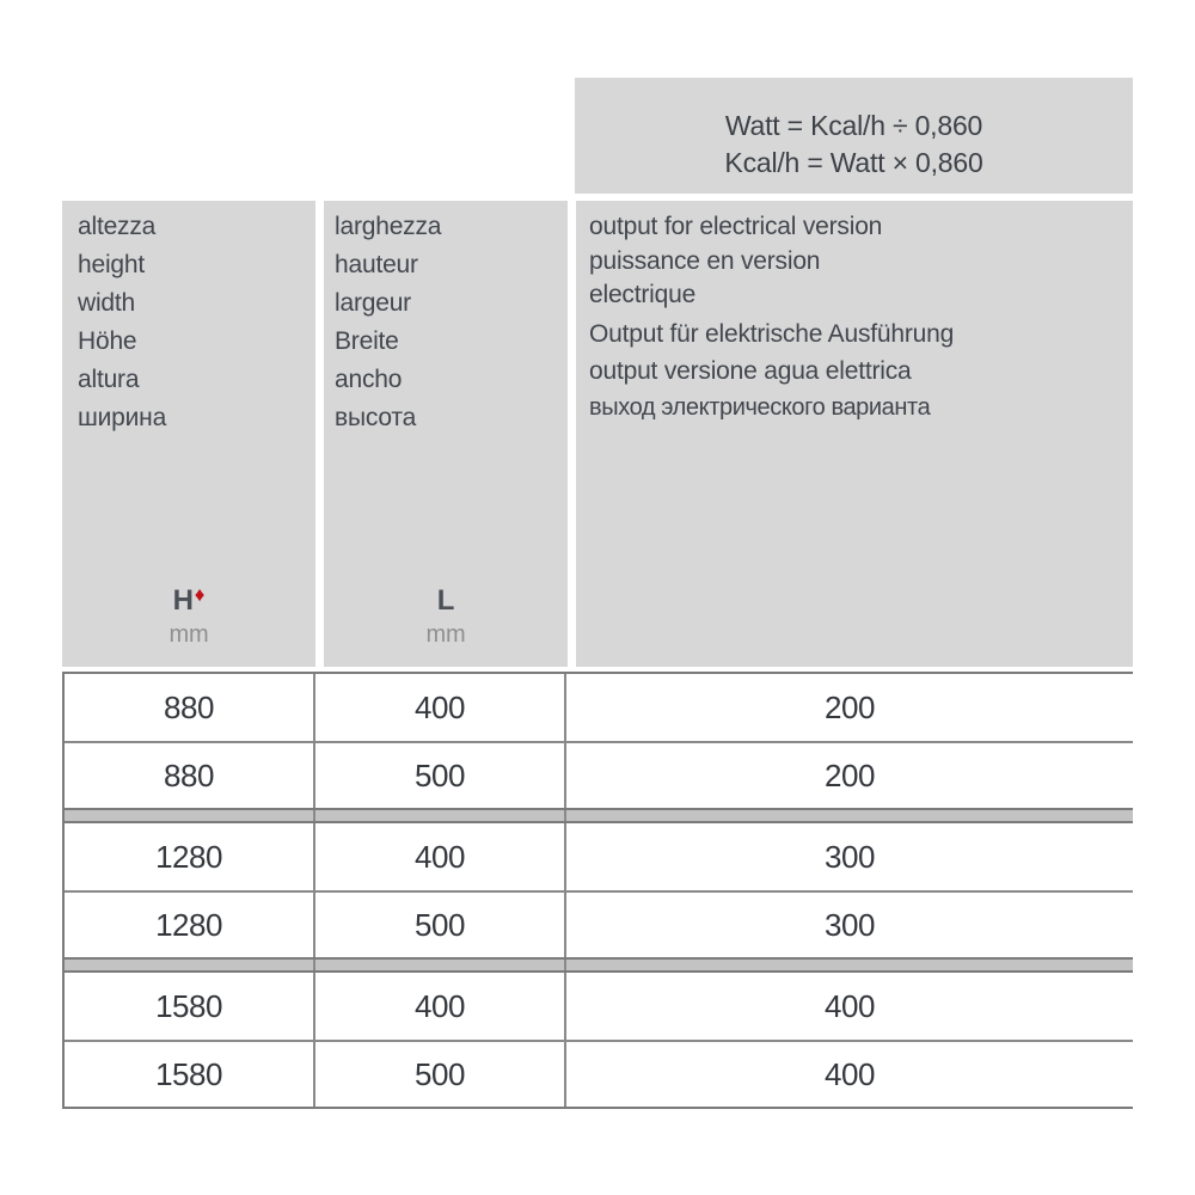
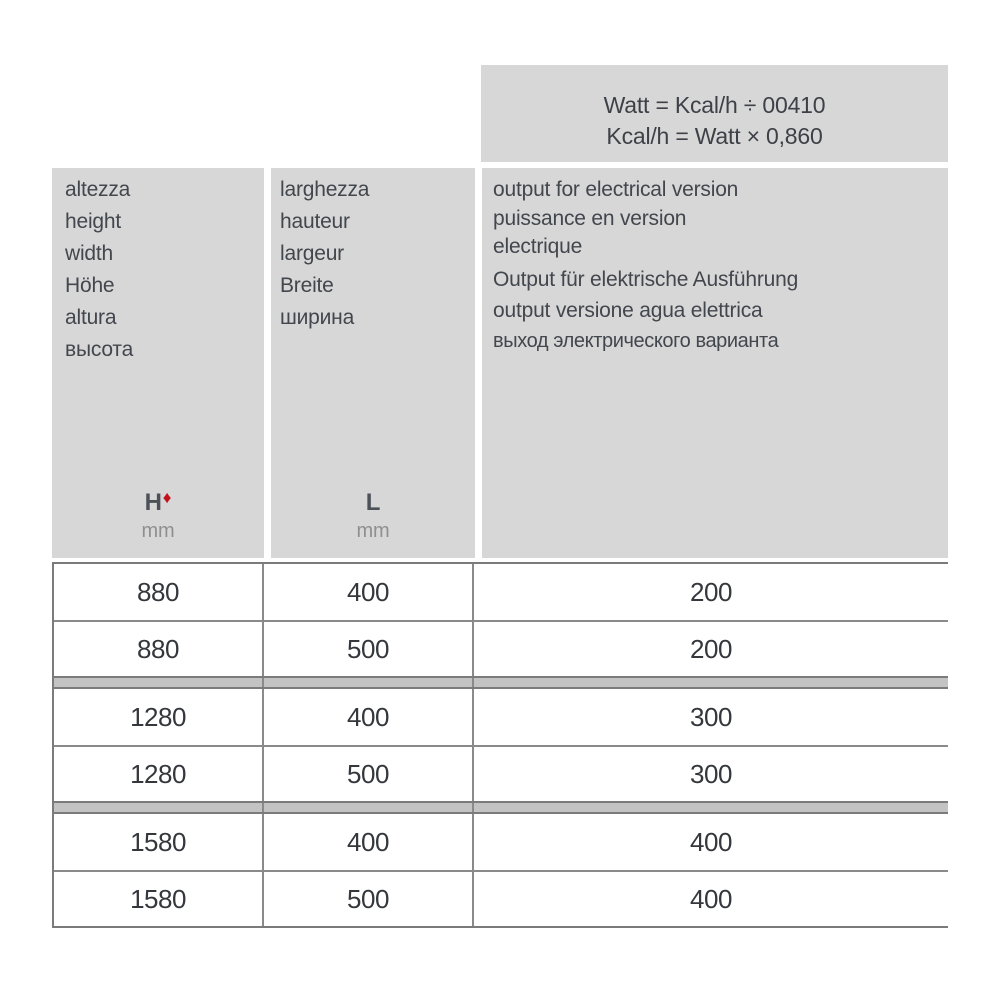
- Watt = Kcal/h ÷ 0,860
+ Watt = Kcal/h ÷ 00410
  Kcal/h = Watt × 0,860
  altezza
  height
  width
  Höhe
  altura
- ширина
+ высота
  H♦
  mm
  larghezza
  hauteur
  largeur
  Breite
- ancho
- высота
+ ширина
  L
  mm
  output for electrical version
  puissance en version
  electrique
  Output für elektrische Ausführung
  output versione agua elettrica
  выход электрического варианта
  880
  400
  200
  880
  500
  200
  1280
  400
  300
  1280
  500
  300
  1580
  400
  400
  1580
  500
  400
